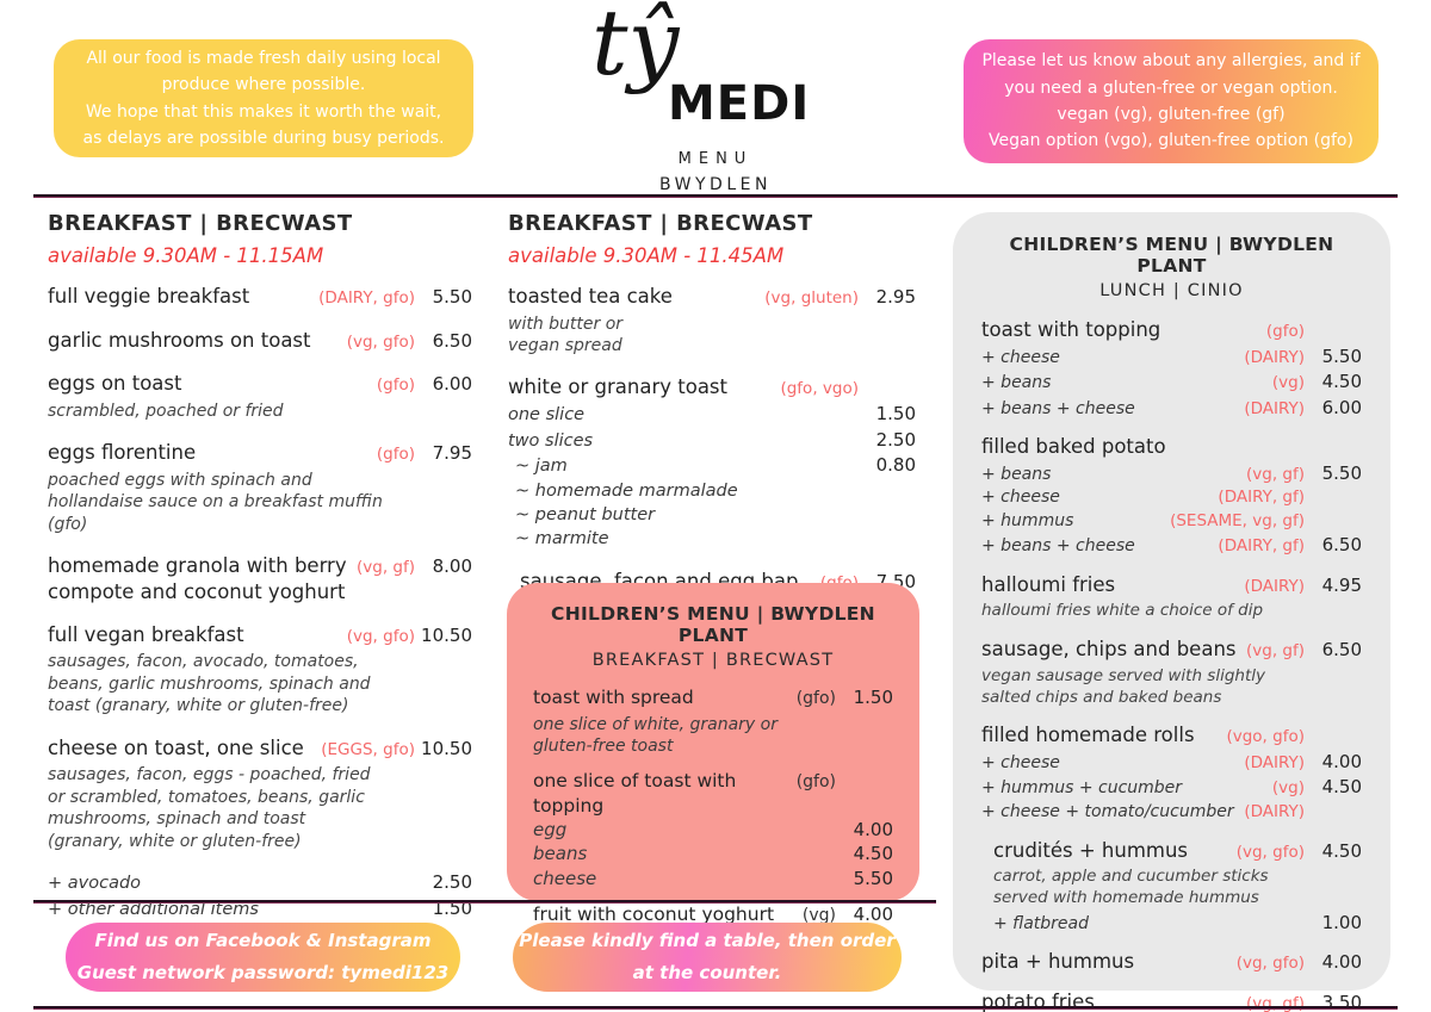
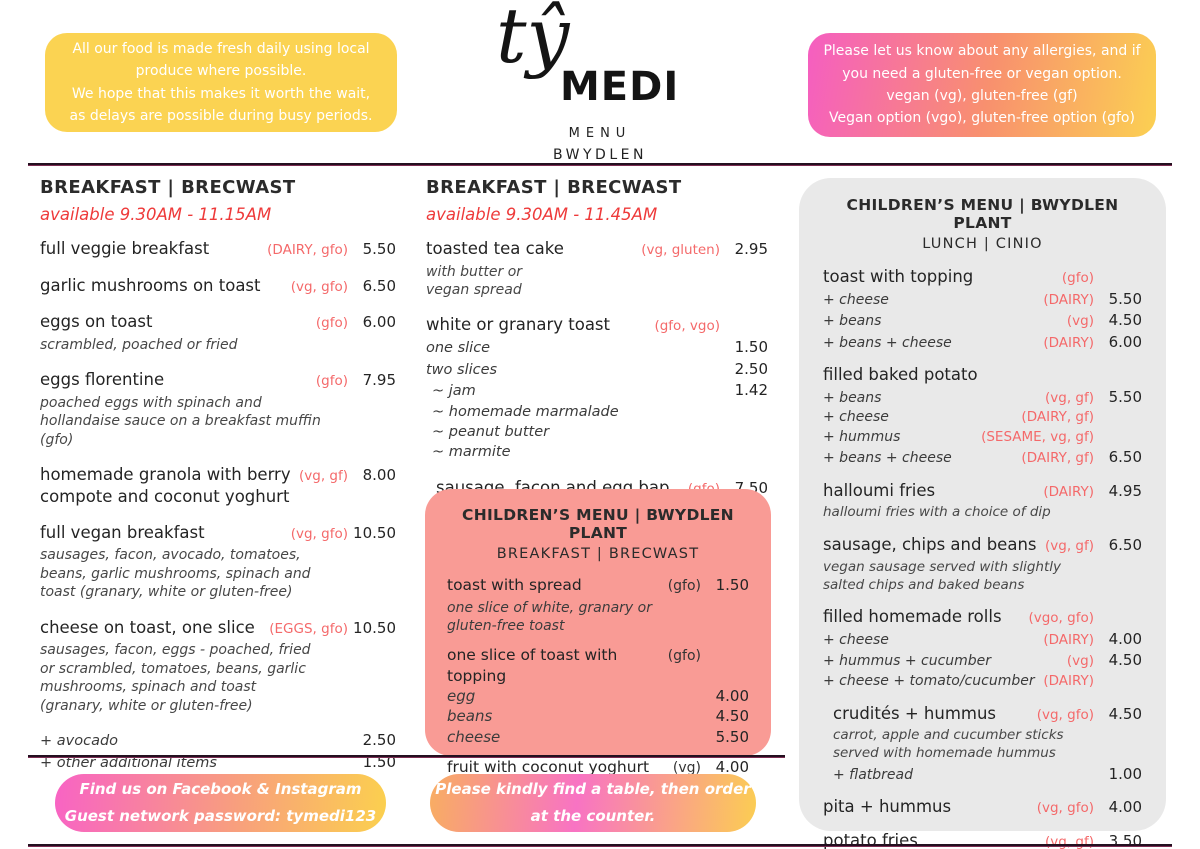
  All our food is made fresh daily using local
  produce where possible.
  We hope that this makes it worth the wait,
  as delays are possible during busy periods.
  tŷ
  MEDI
  MENU
  BWYDLEN
  Please let us know about any allergies, and if
  you need a gluten-free or vegan option.
  vegan (vg), gluten-free (gf)
  Vegan option (vgo), gluten-free option (gfo)
  BREAKFAST | BRECWAST
  available 9.30AM - 11.15AM
  full veggie breakfast
  (DAIRY, gfo)
  5.50
  garlic mushrooms on toast
  (vg, gfo)
  6.50
  eggs on toast
  (gfo)
  6.00
  scrambled, poached or fried
  eggs florentine
  (gfo)
  7.95
  poached eggs with spinach and
  hollandaise sauce on a breakfast muffin
  (gfo)
  homemade granola with berry compote and coconut yoghurt
  (vg, gf)
  8.00
  full vegan breakfast
  (vg, gfo)
  10.50
  sausages, facon, avocado, tomatoes,
  beans, garlic mushrooms, spinach and
  toast (granary, white or gluten-free)
  cheese on toast, one slice
  (EGGS, gfo)
  10.50
  sausages, facon, eggs - poached, fried
  or scrambled, tomatoes, beans, garlic
  mushrooms, spinach and toast
  (granary, white or gluten-free)
  + avocado
  2.50
  + other additional items
  1.50
  BREAKFAST | BRECWAST
  available 9.30AM - 11.45AM
  toasted tea cake
  (vg, gluten)
  2.95
  with butter or
  vegan spread
  white or granary toast
  (gfo, vgo)
  one slice
  1.50
  two slices
  2.50
  ~ jam
- 0.80
+ 1.42
  ~ homemade marmalade
  ~ peanut butter
  ~ marmite
  sausage, facon and egg bap
  7.50
  CHILDREN’S MENU | BWYDLEN PLANT
  BREAKFAST | BRECWAST
  toast with spread
  (gfo)
  1.50
  one slice of white, granary or
  gluten-free toast
  one slice of toast with topping
  (gfo)
  egg
  4.00
  beans
  4.50
  cheese
  5.50
  fruit with coconut yoghurt
  (vg)
  4.00
  CHILDREN’S MENU | BWYDLEN PLANT
  LUNCH | CINIO
  toast with topping
  (gfo)
  + cheese
  (DAIRY)
  5.50
  + beans
  (vg)
  4.50
  + beans + cheese
  (DAIRY)
  6.00
  filled baked potato
  + beans
  (vg, gf)
  5.50
  + cheese
  (DAIRY, gf)
  + hummus
  (SESAME, vg, gf)
  + beans + cheese
  (DAIRY, gf)
  6.50
  halloumi fries
  (DAIRY)
  4.95
- halloumi fries white a choice of dip
+ halloumi fries with a choice of dip
  sausage, chips and beans
  (vg, gf)
  6.50
  vegan sausage served with slightly
  salted chips and baked beans
  filled homemade rolls
  (vgo, gfo)
  + cheese
  (DAIRY)
  4.00
  + hummus + cucumber
  (vg)
  4.50
  + cheese + tomato/cucumber
  (DAIRY)
  crudités + hummus
  (vg, gfo)
  4.50
  carrot, apple and cucumber sticks
  served with homemade hummus
  + flatbread
  1.00
  pita + hummus
  (vg, gfo)
  4.00
  potato fries
  (vg, gf)
  3.50
  Find us on Facebook & Instagram
  Guest network password: tymedi123
  Please kindly find a table, then order
  at the counter.
